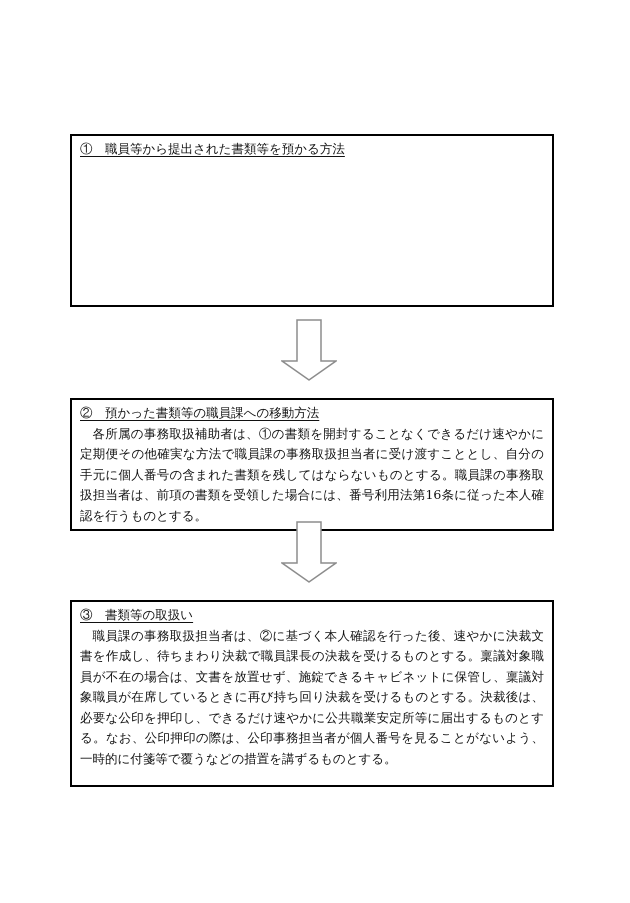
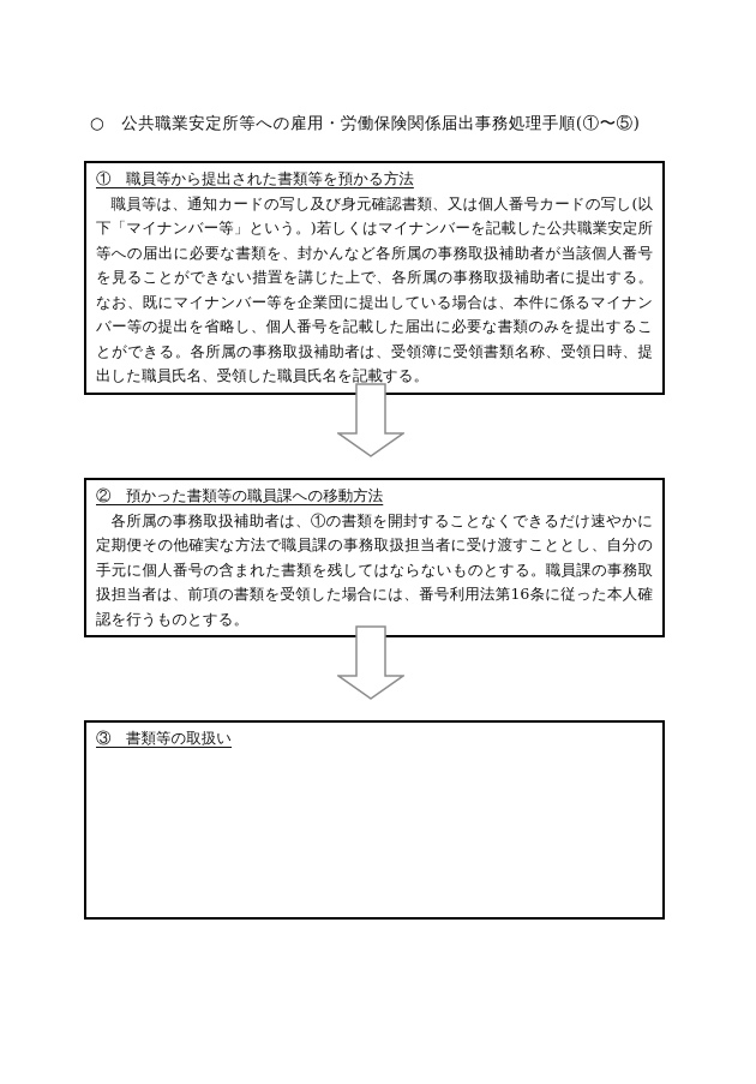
+ ○ 公共職業安定所等への雇用・労働保険関係届出事務処理手順(①〜⑤)
  ① 職員等から提出された書類等を預かる方法
+ 職員等は、通知カードの写し及び身元確認書類、又は個人番号カードの写し(以下「マイナンバー等」という。)若しくはマイナンバーを記載した公共職業安定所等への届出に必要な書類を、封かんなど各所属の事務取扱補助者が当該個人番号を見ることができない措置を講じた上で、各所属の事務取扱補助者に提出する。なお、既にマイナンバー等を企業団に提出している場合は、本件に係るマイナンバー等の提出を省略し、個人番号を記載した届出に必要な書類のみを提出することができる。各所属の事務取扱補助者は、受領簿に受領書類名称、受領日時、提出した職員氏名、受領した職員氏名を記載する。
  ② 預かった書類等の職員課への移動方法
  各所属の事務取扱補助者は、①の書類を開封することなくできるだけ速やかに定期便その他確実な方法で職員課の事務取扱担当者に受け渡すこととし、自分の手元に個人番号の含まれた書類を残してはならないものとする。職員課の事務取扱担当者は、前項の書類を受領した場合には、番号利用法第16条に従った本人確認を行うものとする。
  ③ 書類等の取扱い
- 職員課の事務取扱担当者は、②に基づく本人確認を行った後、速やかに決裁文書を作成し、待ちまわり決裁で職員課長の決裁を受けるものとする。稟議対象職員が不在の場合は、文書を放置せず、施錠できるキャビネットに保管し、稟議対象職員が在席しているときに再び持ち回り決裁を受けるものとする。決裁後は、必要な公印を押印し、できるだけ速やかに公共職業安定所等に届出するものとする。なお、公印押印の際は、公印事務担当者が個人番号を見ることがないよう、一時的に付箋等で覆うなどの措置を講ずるものとする。
